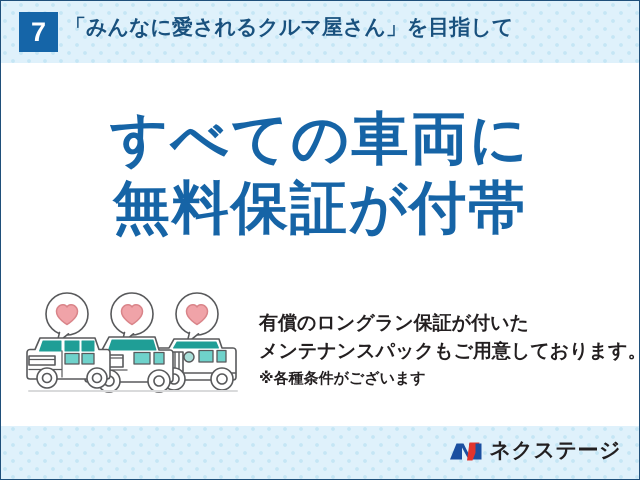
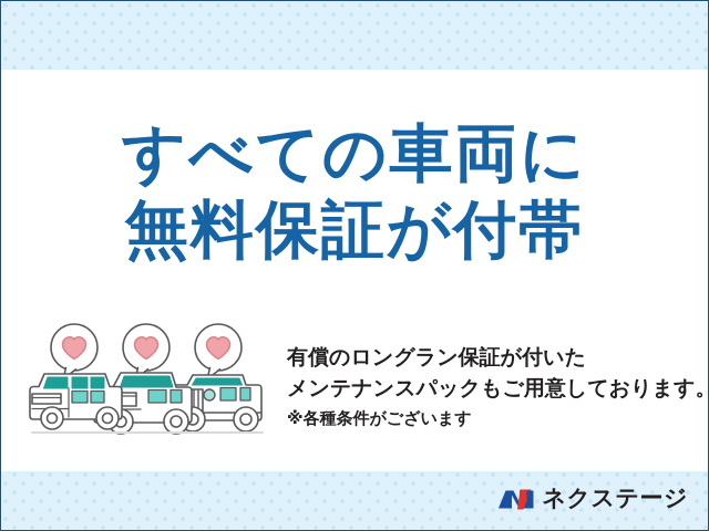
- 7
- 「みんなに愛されるクルマ屋さん」を目指して
  すべての車両に
  無料保証が付帯
  有償のロングラン保証が付いた
  メンテナンスパックもご用意しております。
  ※各種条件がございます
  ネクステージ
